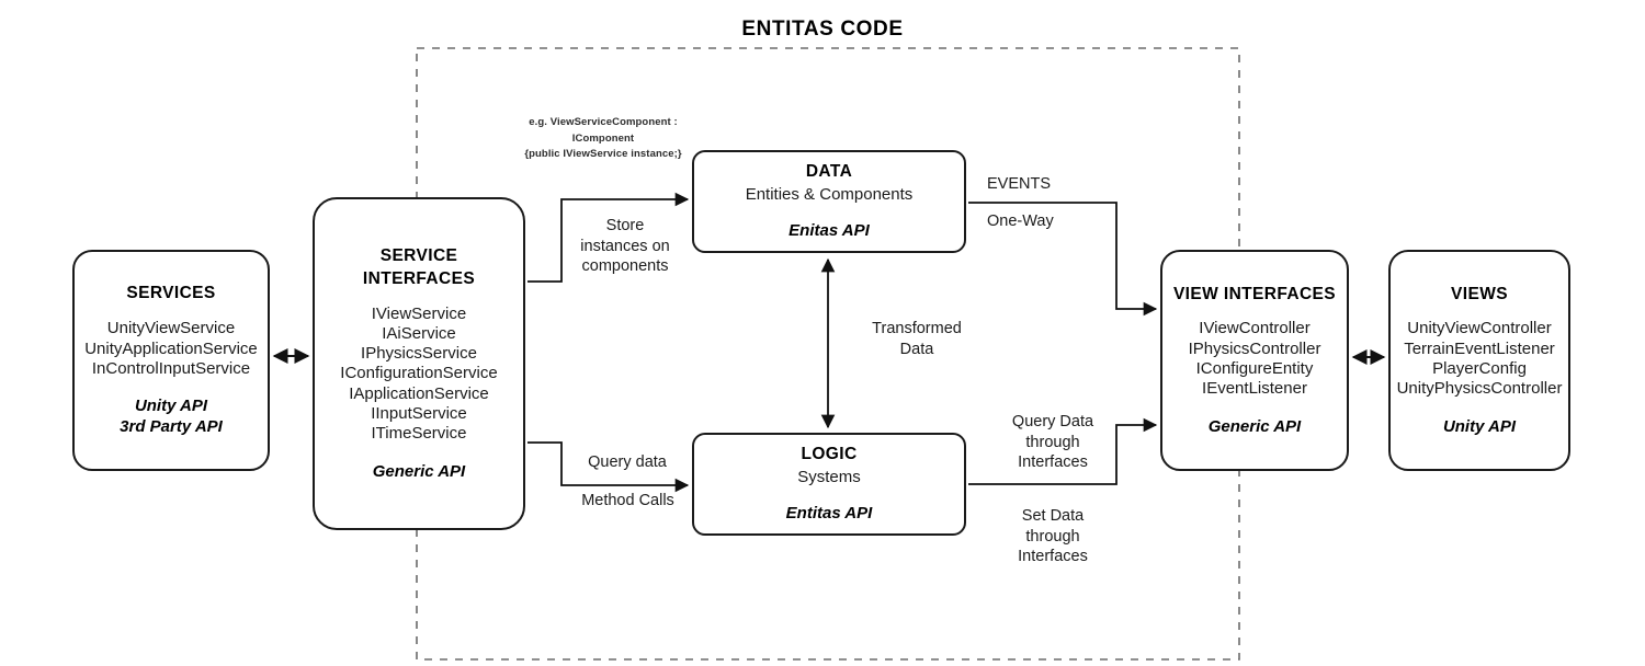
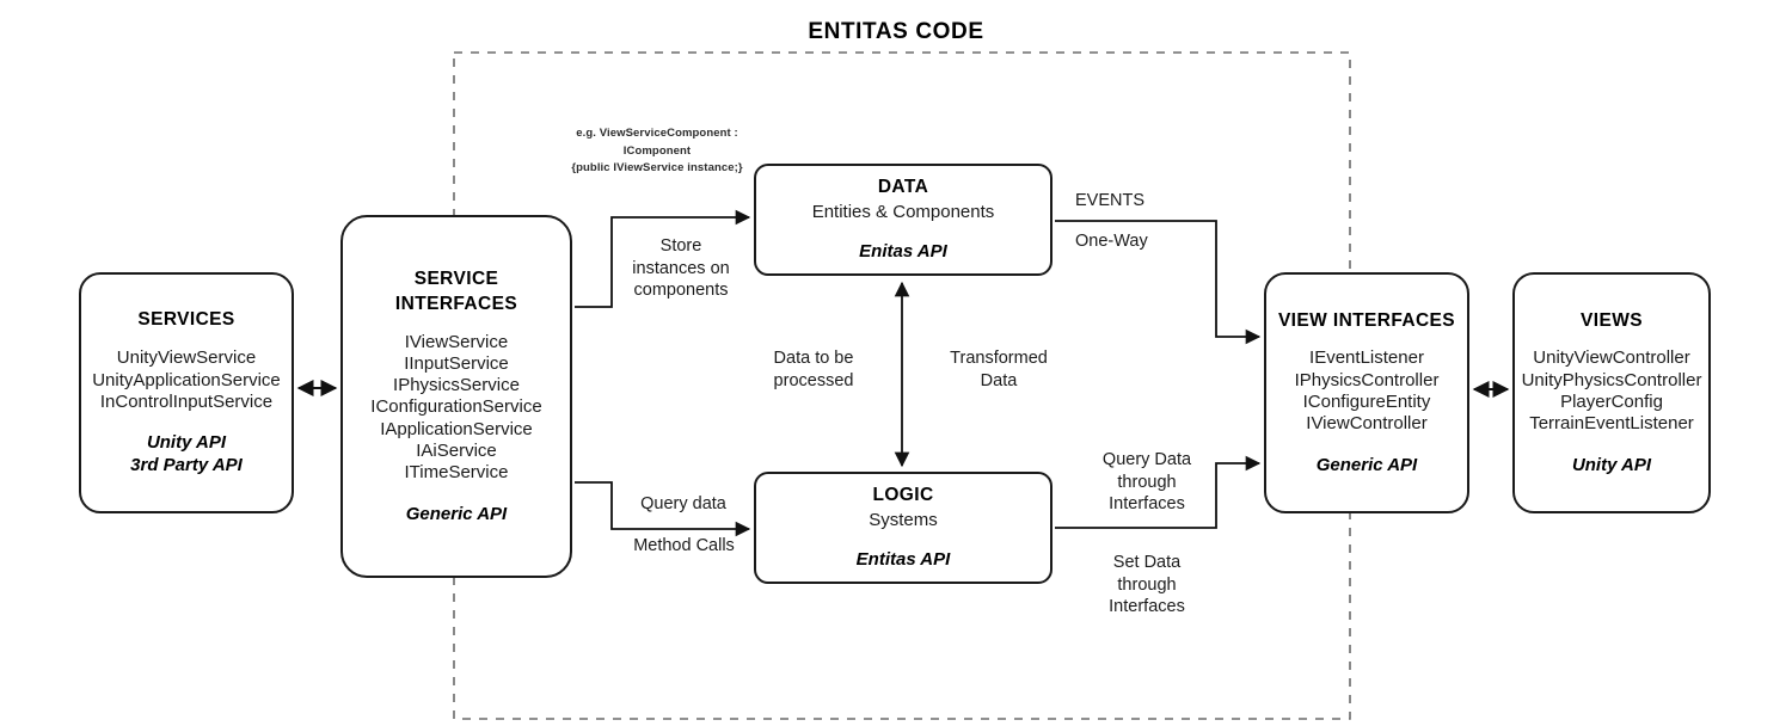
  ENTITAS CODE
  SERVICES
  UnityViewService
  UnityApplicationService
  InControlInputService
  Unity API
  3rd Party API
  SERVICE INTERFACES
  IViewService
- IAiService
+ IInputService
  IPhysicsService
  IConfigurationService
  IApplicationService
- IInputService
+ IAiService
  ITimeService
  Generic API
  DATA
  Entities & Components
  Enitas API
  LOGIC
  Systems
  Entitas API
  VIEW INTERFACES
- IViewController
+ IEventListener
  IPhysicsController
  IConfigureEntity
- IEventListener
+ IViewController
  Generic API
  VIEWS
  UnityViewController
- TerrainEventListener
+ UnityPhysicsController
  PlayerConfig
- UnityPhysicsController
+ TerrainEventListener
  Unity API
  e.g. ViewServiceComponent :
  IComponent
  {public IViewService instance;}
  Store
  instances on
  components
  Query data
  Method Calls
+ Data to be
+ processed
  Transformed
  Data
  EVENTS
  One-Way
  Query Data
  through
  Interfaces
  Set Data
  through
  Interfaces
